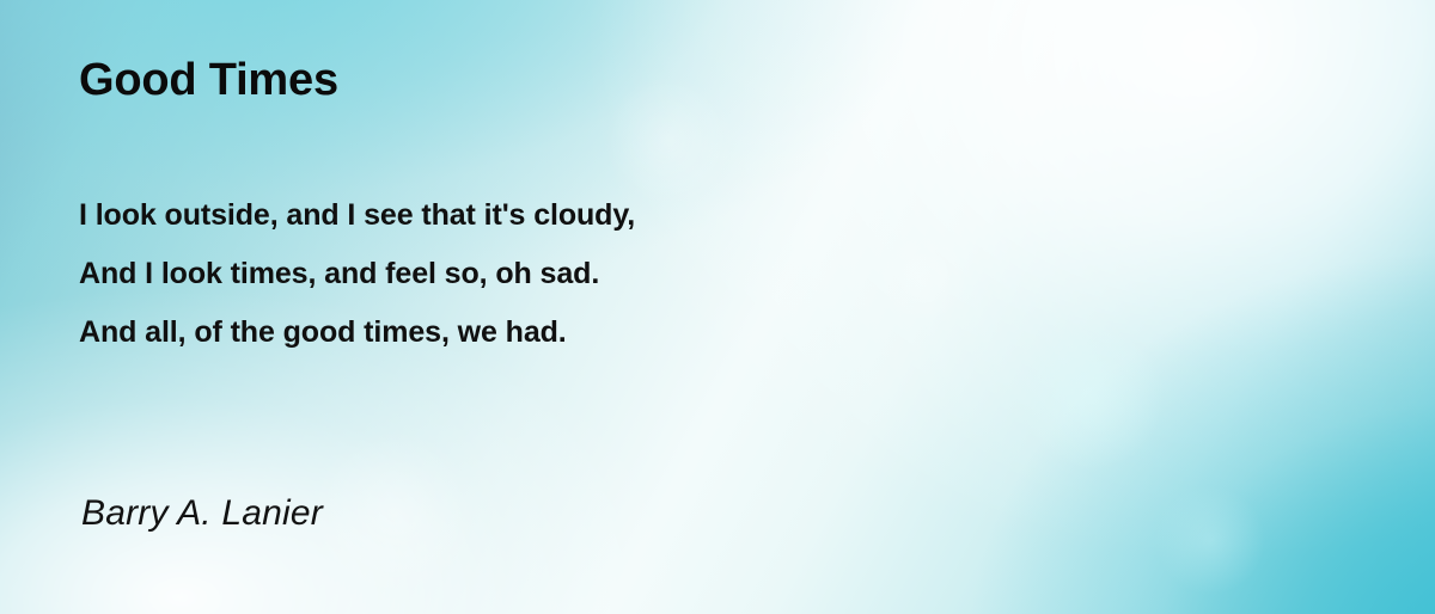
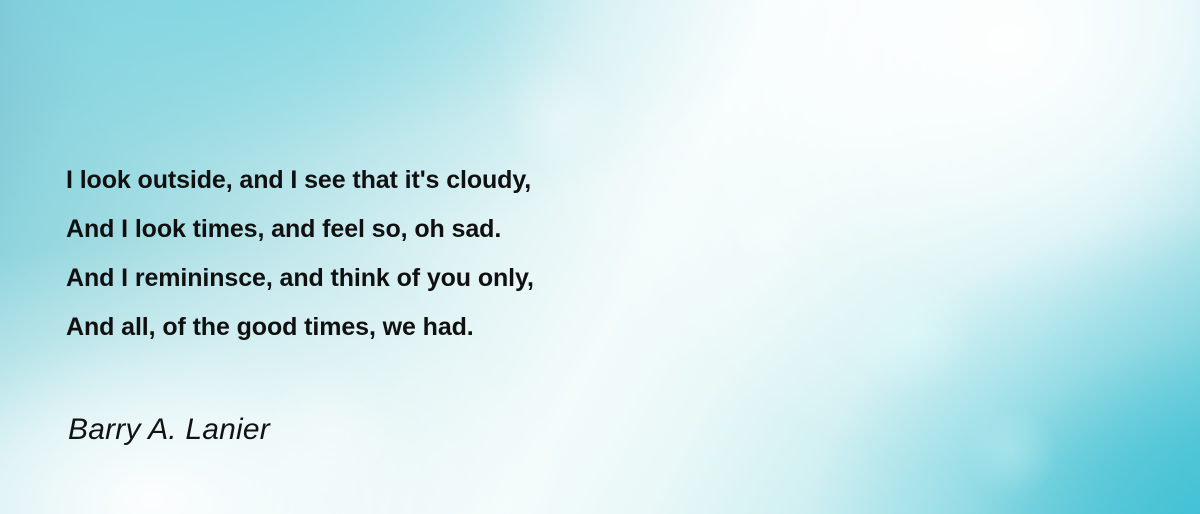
- Good Times
  I look outside, and I see that it's cloudy,
  And I look times, and feel so, oh sad.
+ And I remininsce, and think of you only,
  And all, of the good times, we had.
  Barry A. Lanier
